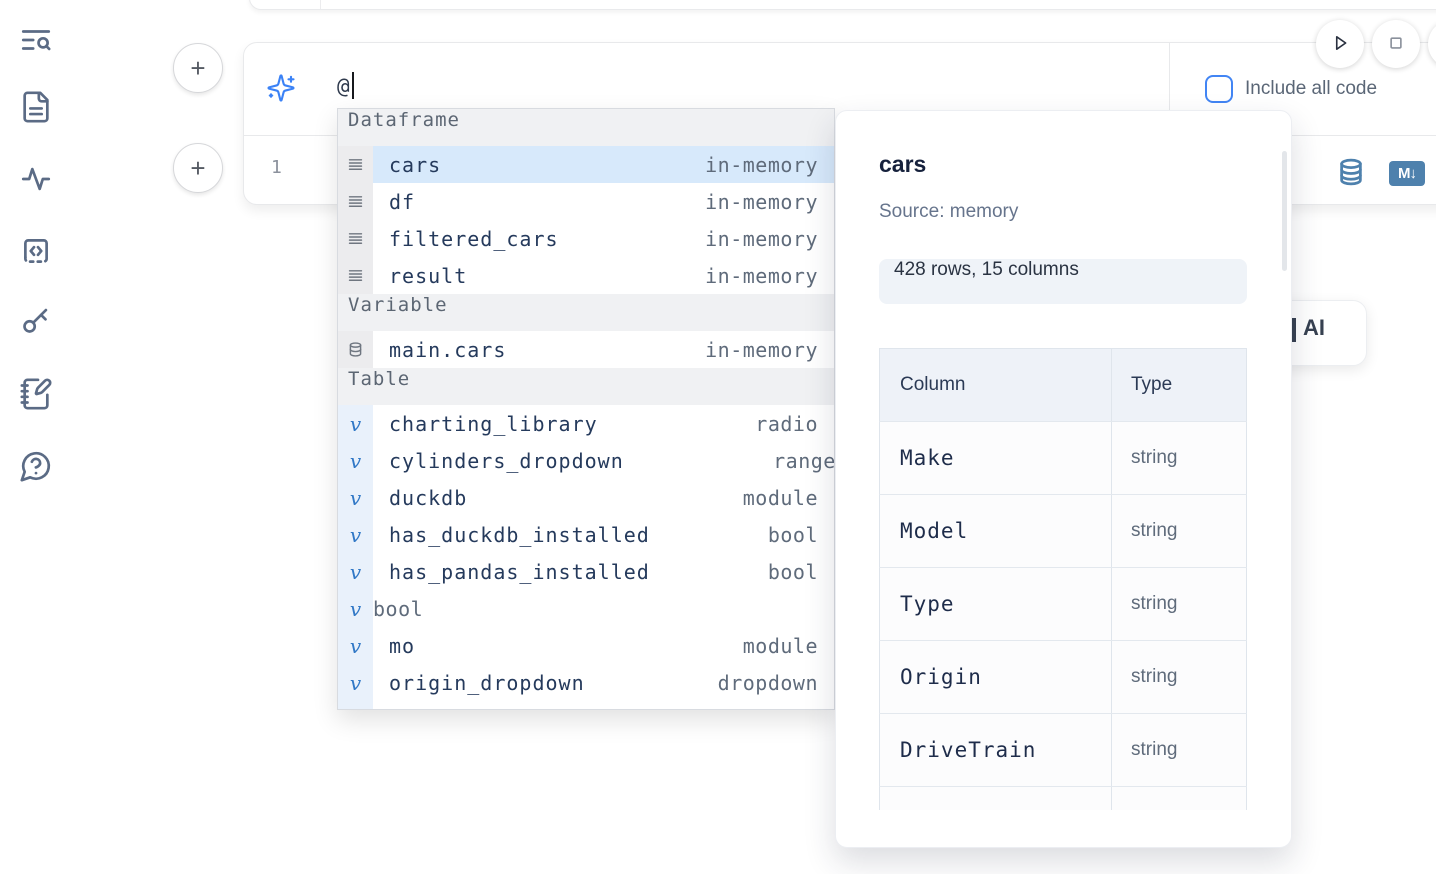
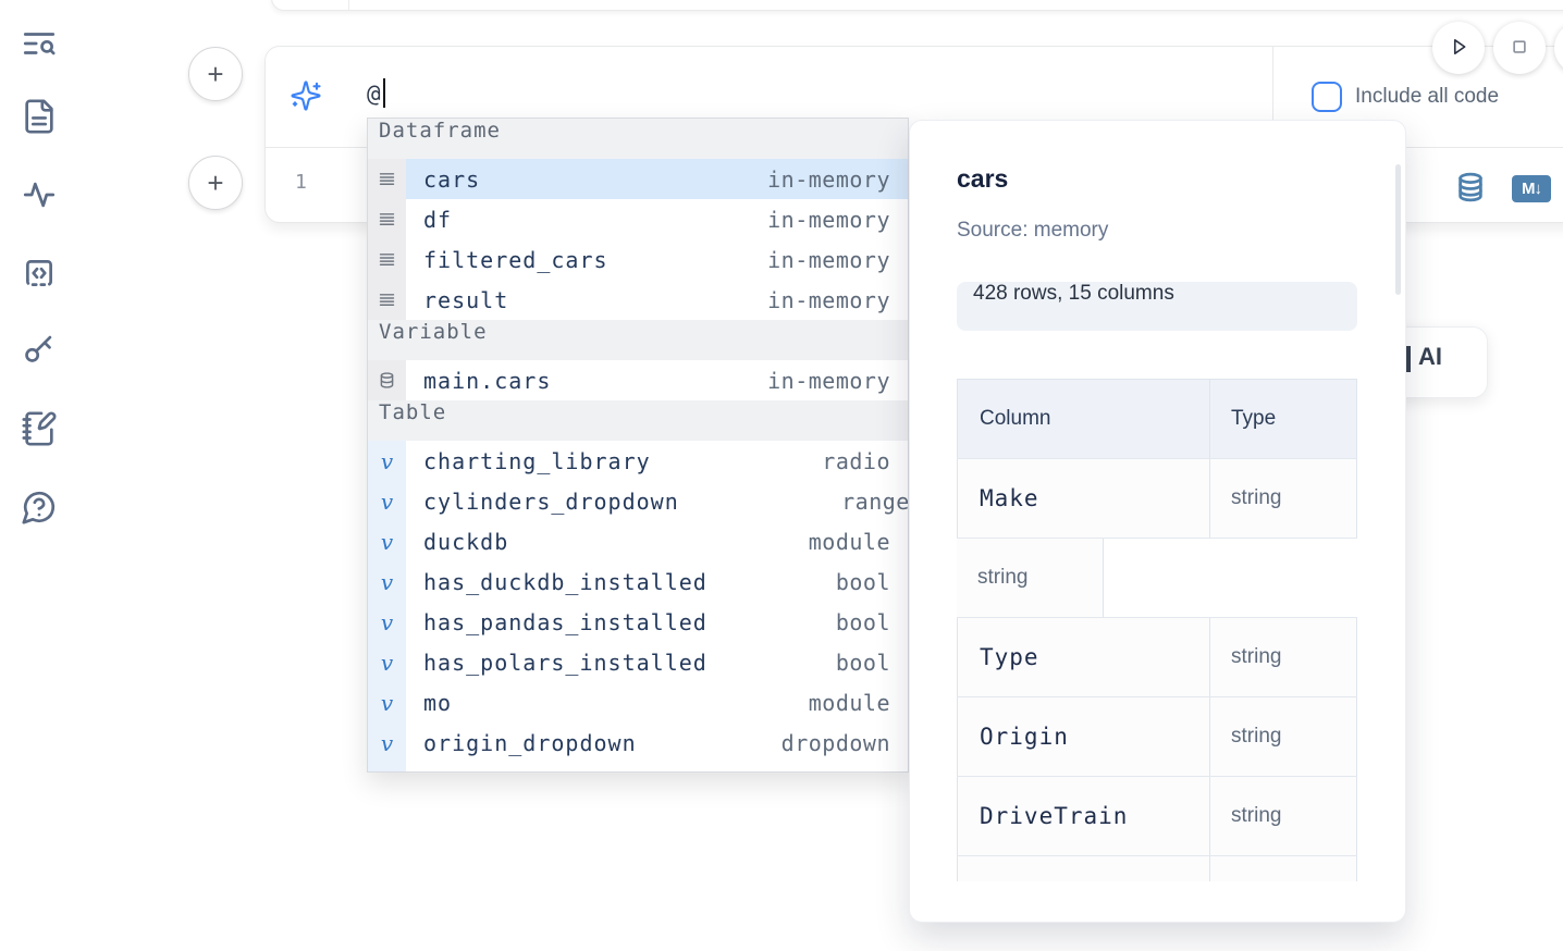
  @
  1
  M↓
  +
  +
  Include all code
  AI
  Dataframe
  cars
  in-memory
  df
  in-memory
  filtered_cars
  in-memory
  result
  in-memory
  Variable
  main.cars
  in-memory
  Table
  v
  charting_library
  radio
  v
  cylinders_dropdown
  v
  duckdb
  module
  v
  has_duckdb_installed
  bool
  v
  has_pandas_installed
  bool
  v
+ has_polars_installed
  bool
  v
  mo
  module
  v
  origin_dropdown
  dropdown
  cars
  Source: memory
  428 rows, 15 columns
  Column
  Type
  Make
  string
- Model
  string
  Type
  string
  Origin
  string
  DriveTrain
  string
